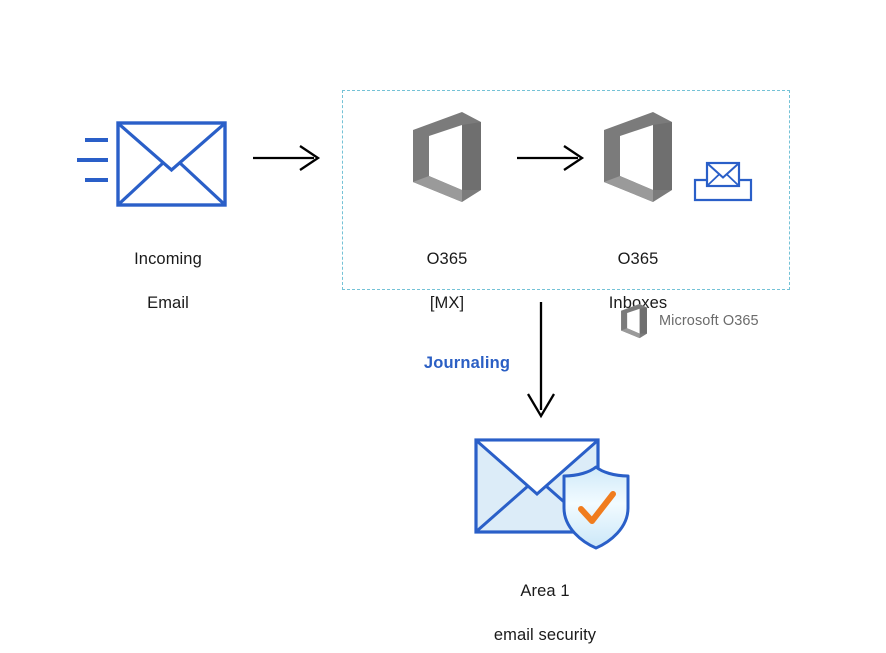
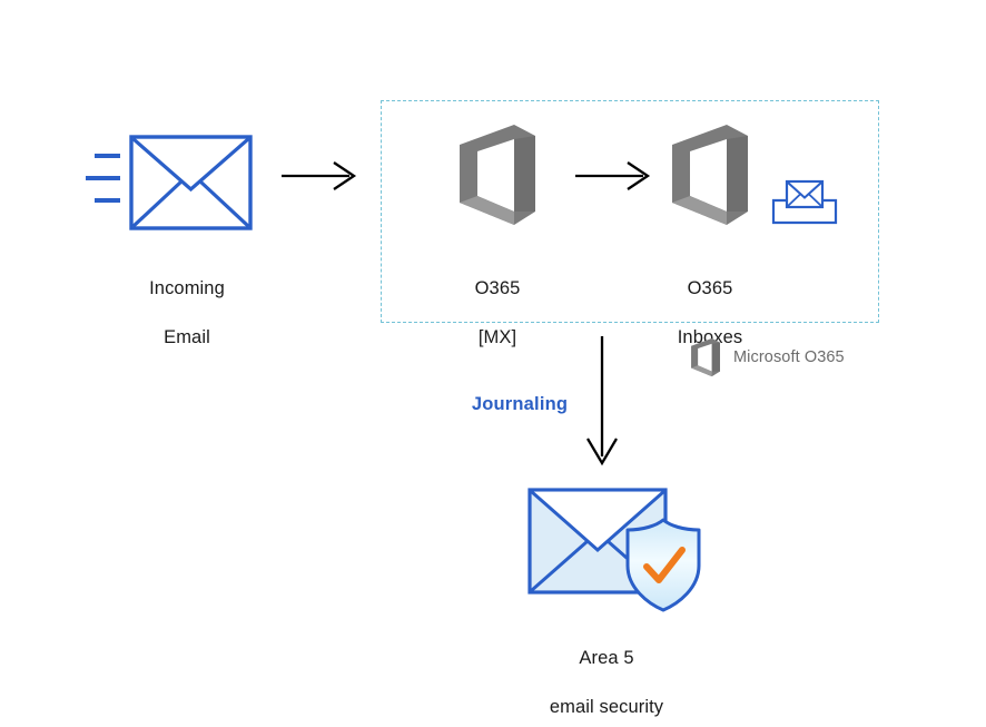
  Incoming
  Email
  O365
  [MX]
  O365
  Inboxes
  Microsoft O365
  Journaling
- Area 1
+ Area 5
  email security
